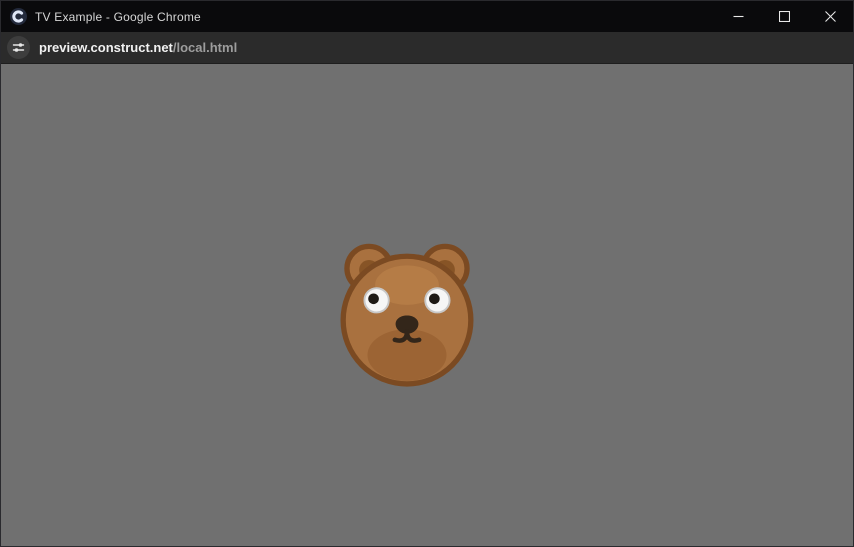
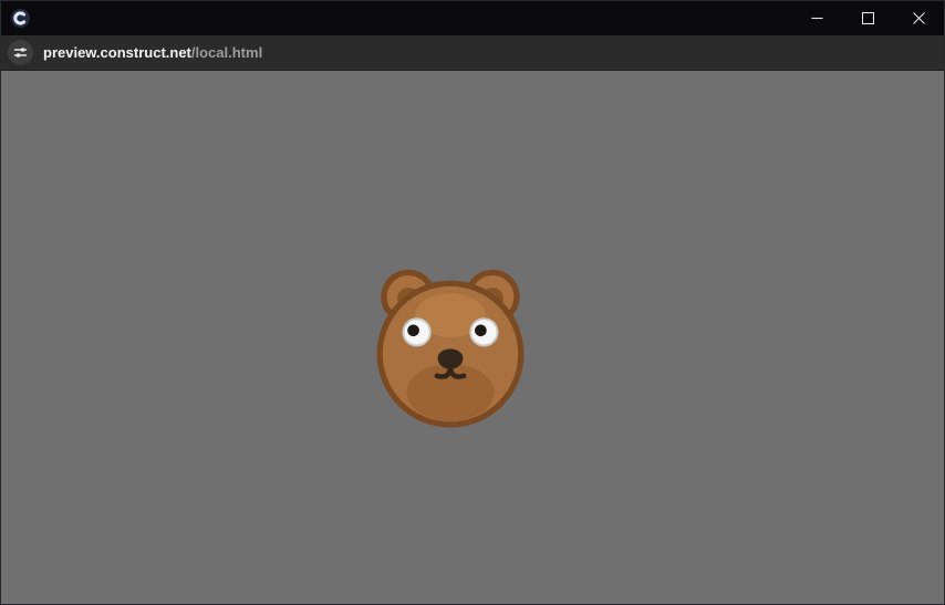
- TV Example - Google Chrome
  preview.construct.net/local.html
